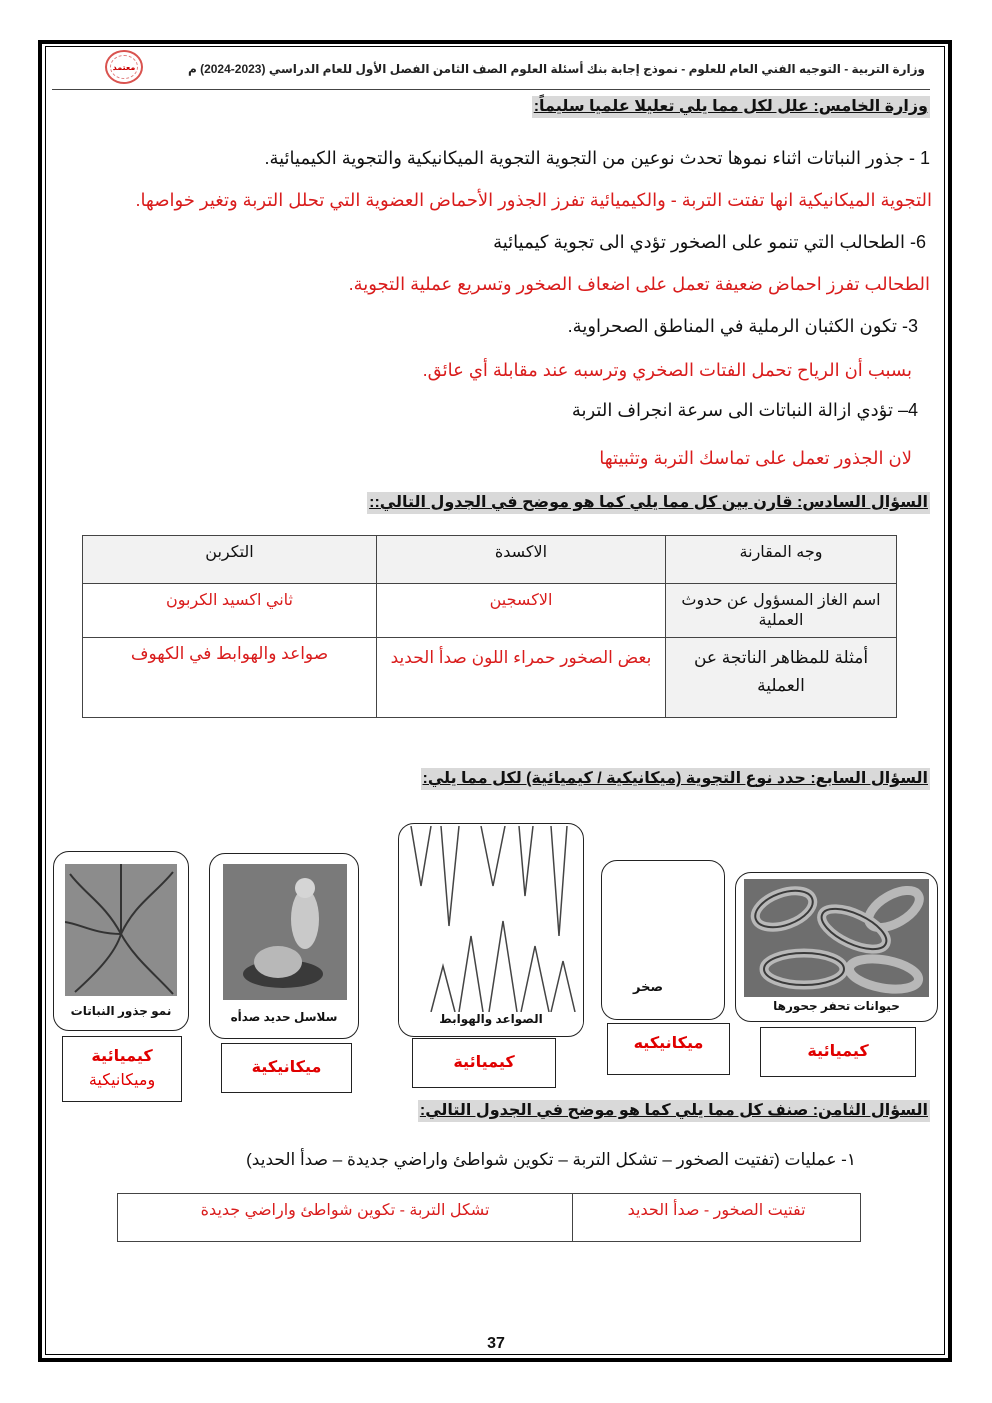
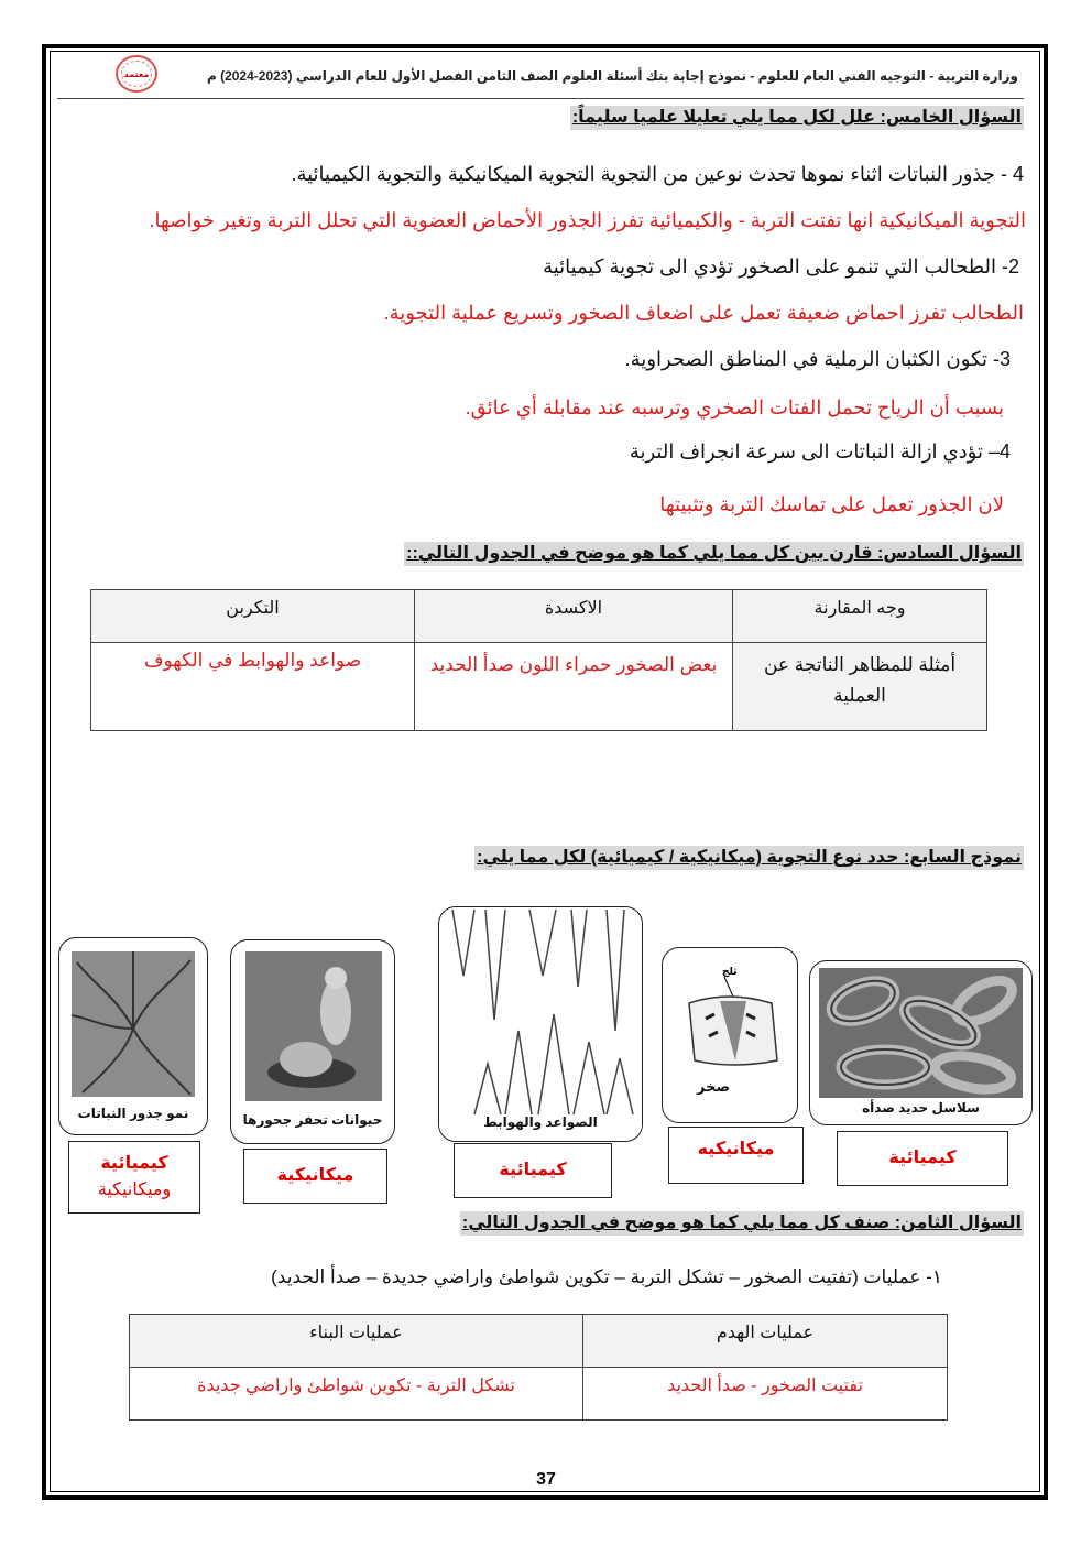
  معتمد
  وزارة التربية - التوجيه الفني العام للعلوم - نموذج إجابة بنك أسئلة العلوم الصف الثامن الفصل الأول للعام الدراسي (2023-2024) م
- وزارة الخامس: علل لكل مما يلي تعليلا علميا سليماً:
+ السؤال الخامس: علل لكل مما يلي تعليلا علميا سليماً:
- 1 - جذور النباتات اثناء نموها تحدث نوعين من التجوية التجوية الميكانيكية والتجوية الكيميائية.
+ 4 - جذور النباتات اثناء نموها تحدث نوعين من التجوية التجوية الميكانيكية والتجوية الكيميائية.
  التجوية الميكانيكية انها تفتت التربة - والكيميائية تفرز الجذور الأحماض العضوية التي تحلل التربة وتغير خواصها.
- 6- الطحالب التي تنمو على الصخور تؤدي الى تجوية كيميائية
+ 2- الطحالب التي تنمو على الصخور تؤدي الى تجوية كيميائية
  الطحالب تفرز احماض ضعيفة تعمل على اضعاف الصخور وتسريع عملية التجوية.
  3- تكون الكثبان الرملية في المناطق الصحراوية.
  بسبب أن الرياح تحمل الفتات الصخري وترسبه عند مقابلة أي عائق.
  4– تؤدي ازالة النباتات الى سرعة انجراف التربة
  لان الجذور تعمل على تماسك التربة وتثبيتها
  السؤال السادس: قارن بين كل مما يلي كما هو موضح في الجدول التالي::
  وجه المقارنة	الاكسدة	التكربن
- اسم الغاز المسؤول عن حدوث العملية	الاكسجين	ثاني اكسيد الكربون
  أمثلة للمظاهر الناتجة عن العملية	بعض الصخور حمراء اللون صدأ الحديد	صواعد والهوابط في الكهوف
- السؤال السابع: حدد نوع التجوية (ميكانيكية / كيميائية) لكل مما يلي:
+ نموذج السابع: حدد نوع التجوية (ميكانيكية / كيميائية) لكل مما يلي:
- حيوانات تحفر جحورها
+ سلاسل حديد صدأه
  كيميائية
+ ثلج
  صخر
  ميكانيكيه
  الصواعد والهوابط
  كيميائية
- سلاسل حديد صدأه
+ حيوانات تحفر جحورها
  ميكانيكية
  نمو جذور النباتات
  كيميائية
  وميكانيكية
  السؤال الثامن: صنف كل مما يلي كما هو موضح في الجدول التالي:
  ١- عمليات (تفتيت الصخور – تشكل التربة – تكوين شواطئ واراضي جديدة – صدأ الحديد)
+ عمليات الهدم	عمليات البناء
  تفتيت الصخور - صدأ الحديد	تشكل التربة - تكوين شواطئ واراضي جديدة
  37
